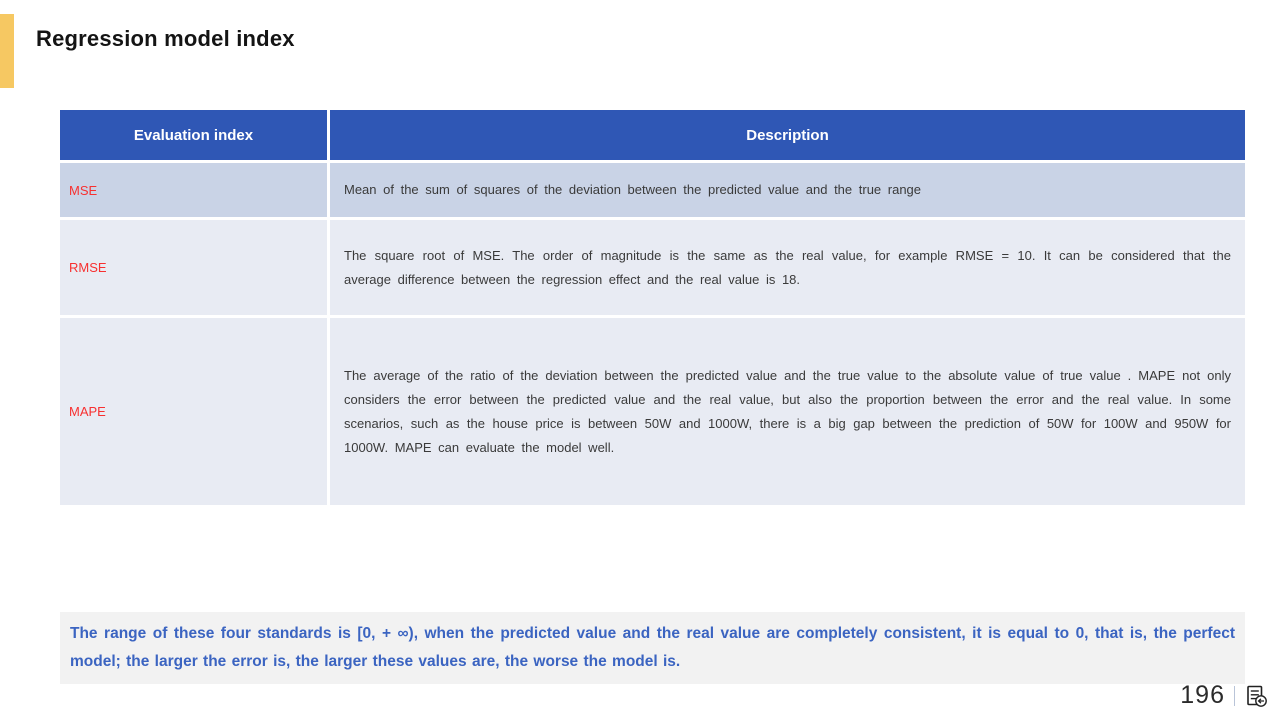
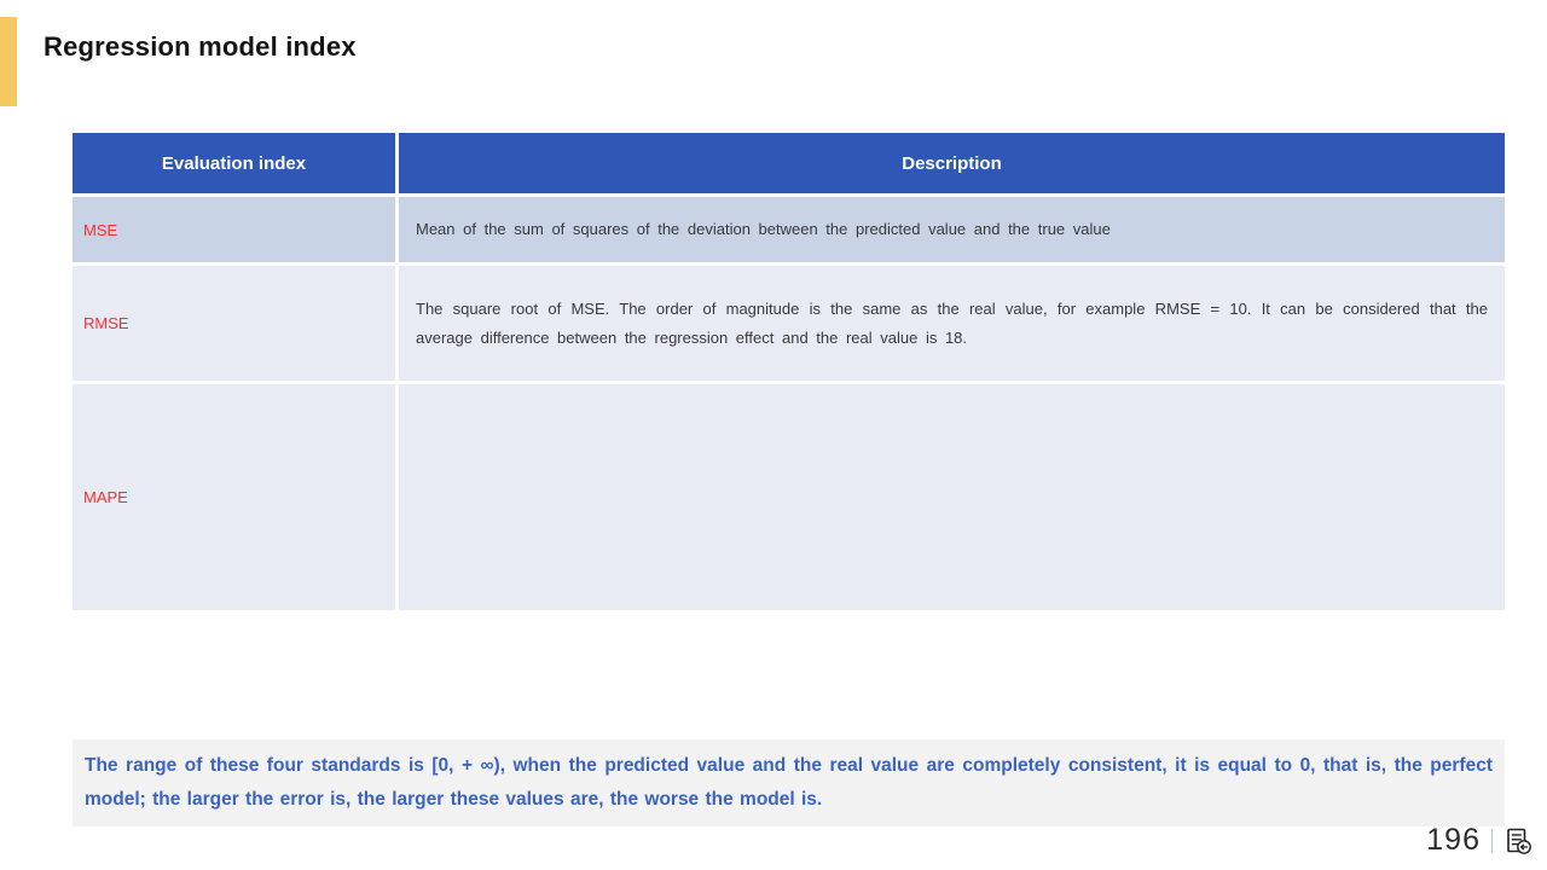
  Regression model index
  Evaluation index
  Description
  MSE
- Mean of the sum of squares of the deviation between the predicted value and the true range
+ Mean of the sum of squares of the deviation between the predicted value and the true value
  RMSE
  The square root of MSE. The order of magnitude is the same as the real value, for example RMSE = 10. It can be considered that the average difference between the regression effect and the real value is 18.
  MAPE
- The average of the ratio of the deviation between the predicted value and the true value to the absolute value of true value . MAPE not only considers the error between the predicted value and the real value, but also the proportion between the error and the real value. In some scenarios, such as the house price is between 50W and 1000W, there is a big gap between the prediction of 50W for 100W and 950W for 1000W. MAPE can evaluate the model well.
  The range of these four standards is [0, + ∞), when the predicted value and the real value are completely consistent, it is equal to 0, that is, the perfect model; the larger the error is, the larger these values are, the worse the model is.
  196
